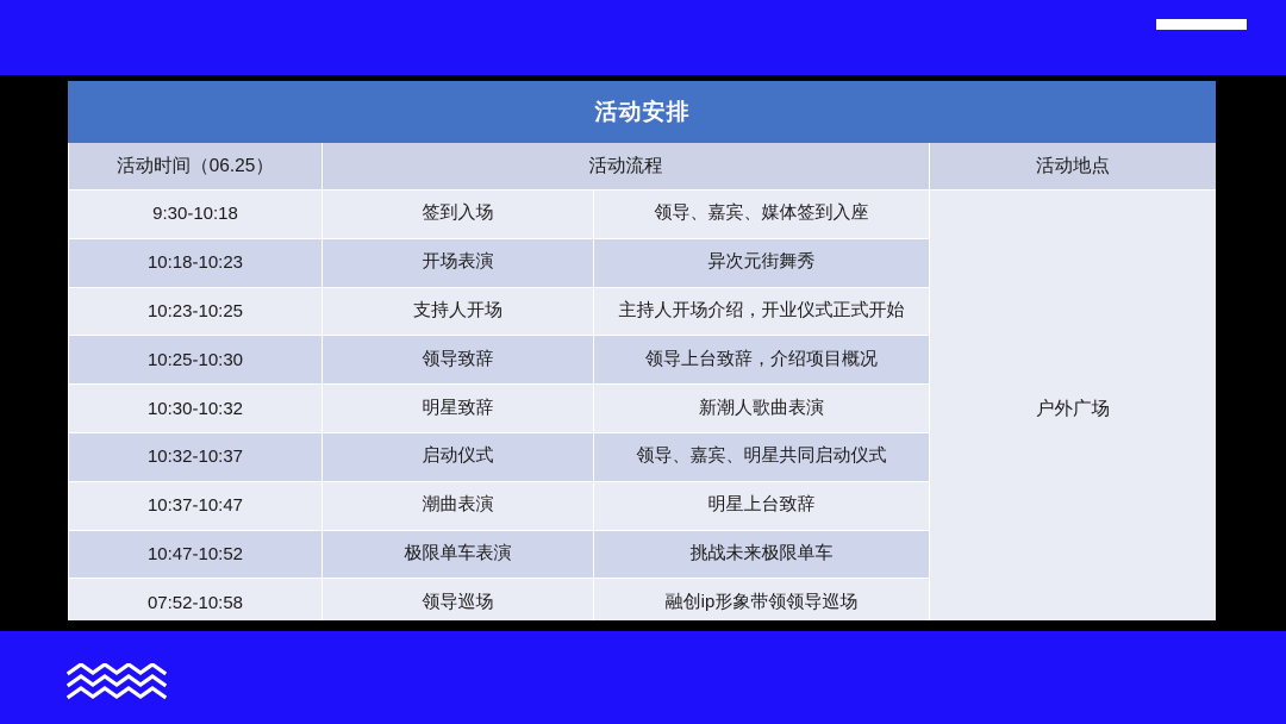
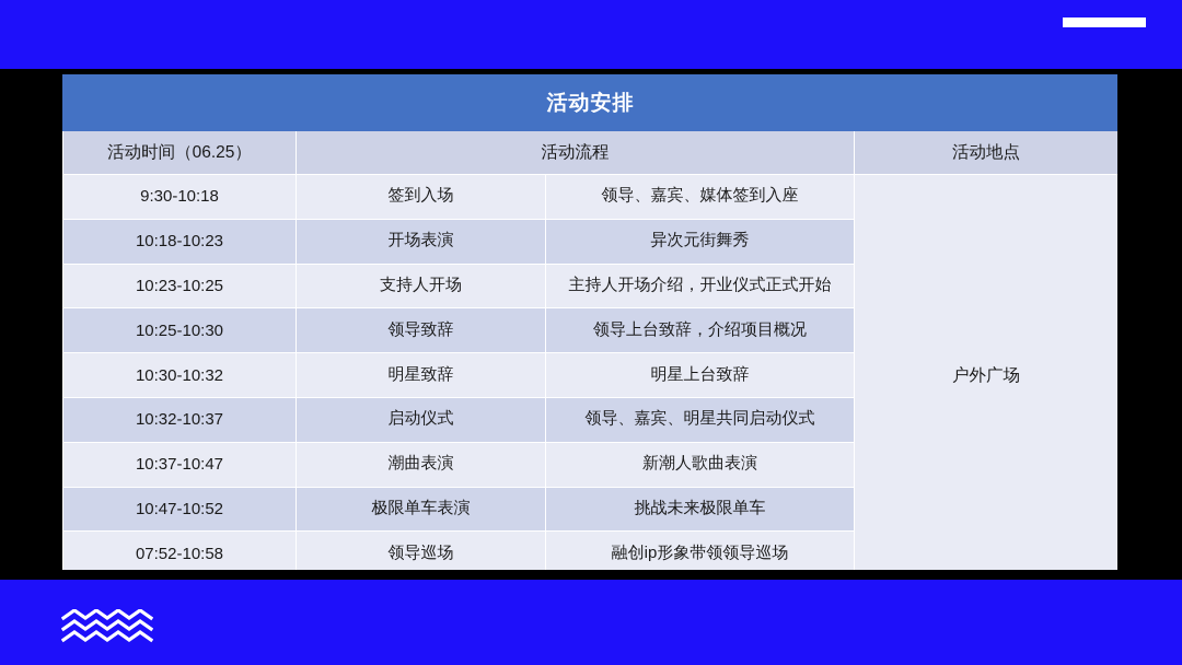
  活动安排
  活动时间（06.25）	活动流程	活动地点
  9:30-10:18	签到入场	领导、嘉宾、媒体签到入座	户外广场
  10:18-10:23	开场表演	异次元街舞秀
  10:23-10:25	支持人开场	主持人开场介绍，开业仪式正式开始
  10:25-10:30	领导致辞	领导上台致辞，介绍项目概况
- 10:30-10:32	明星致辞	新潮人歌曲表演
+ 10:30-10:32	明星致辞	明星上台致辞
  10:32-10:37	启动仪式	领导、嘉宾、明星共同启动仪式
- 10:37-10:47	潮曲表演	明星上台致辞
+ 10:37-10:47	潮曲表演	新潮人歌曲表演
  10:47-10:52	极限单车表演	挑战未来极限单车
  07:52-10:58	领导巡场	融创ip形象带领领导巡场
